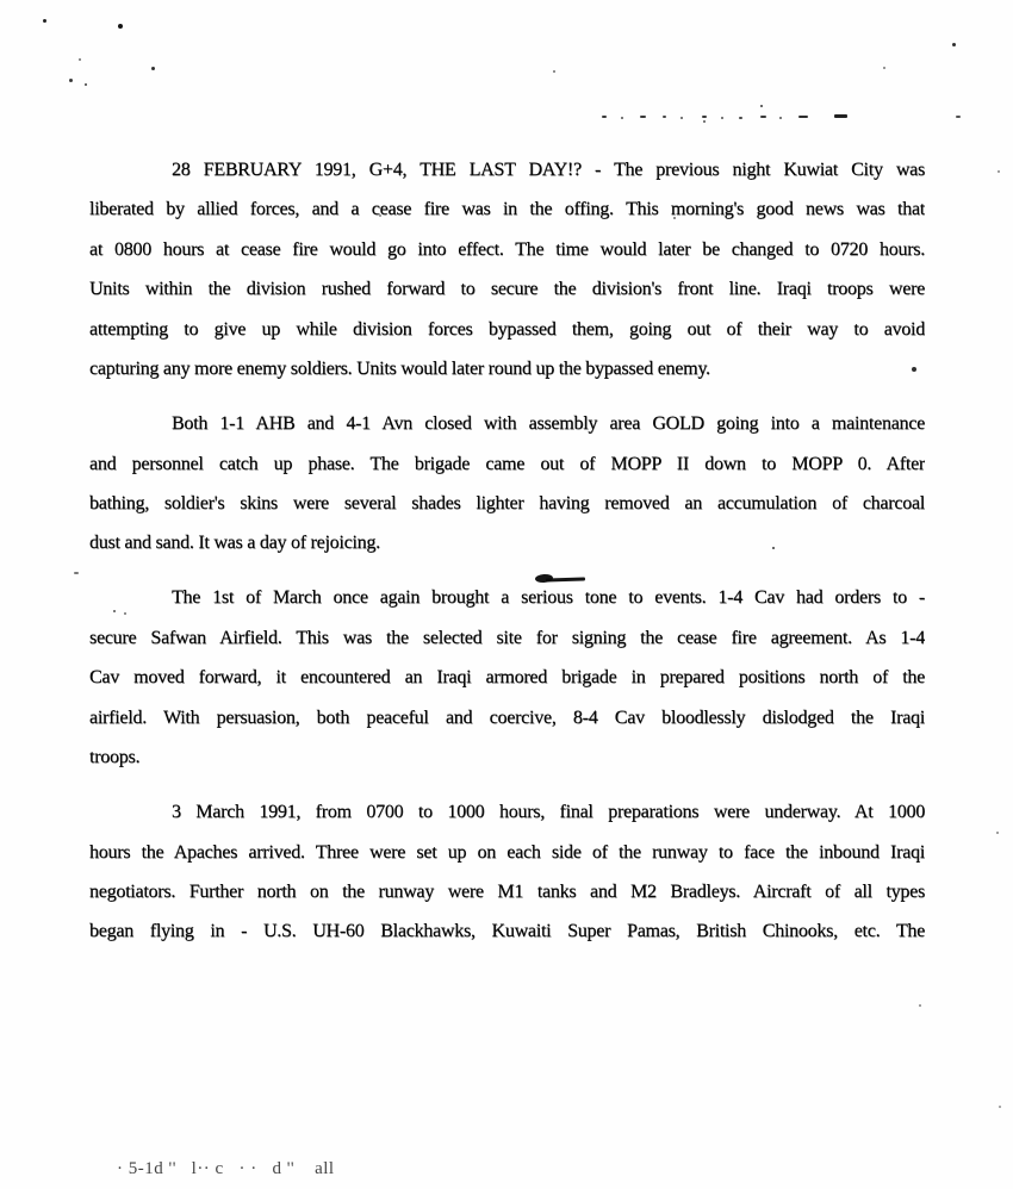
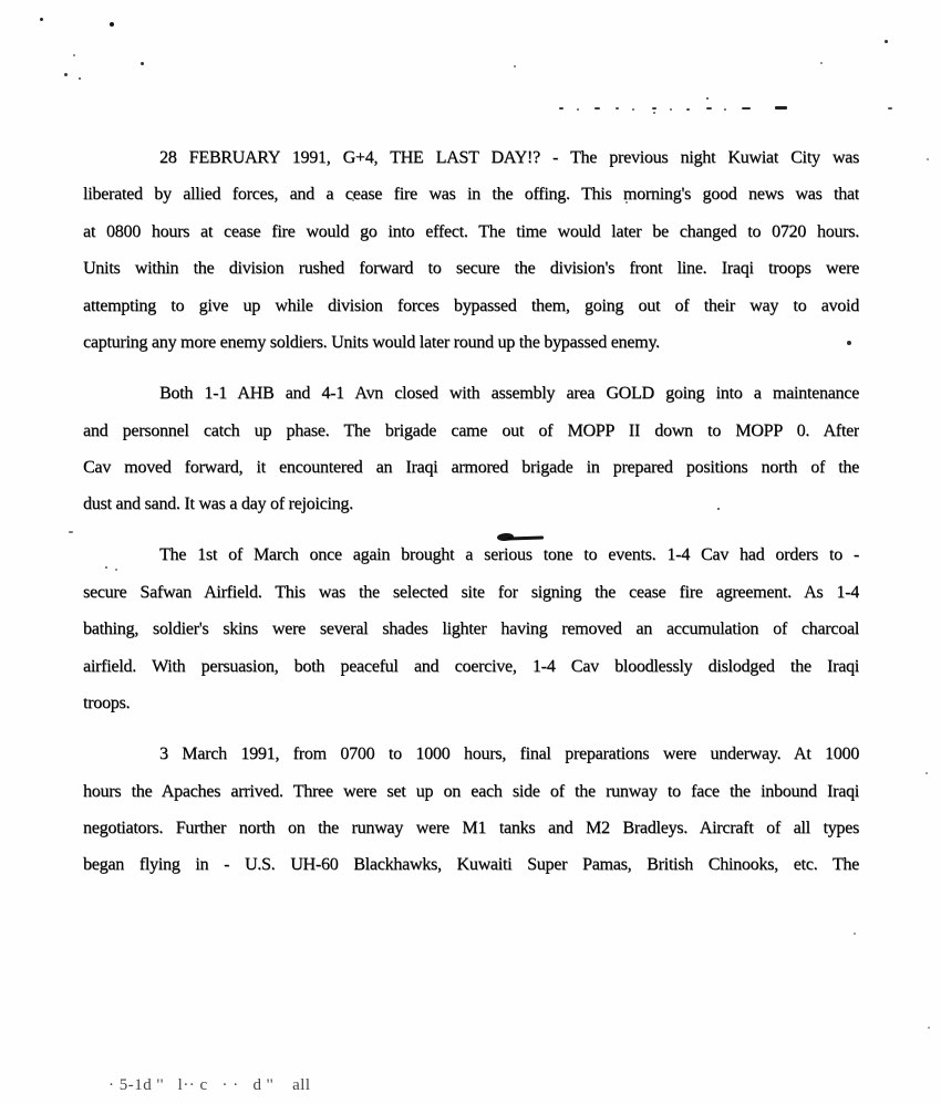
  28 FEBRUARY 1991, G+4, THE LAST DAY!? - The previous night Kuwiat City was
  liberated by allied forces, and a cease fire was in the offing. This morning's good news was that
  at 0800 hours at cease fire would go into effect. The time would later be changed to 0720 hours.
  Units within the division rushed forward to secure the division's front line. Iraqi troops were
  attempting to give up while division forces bypassed them, going out of their way to avoid
  capturing any more enemy soldiers. Units would later round up the bypassed enemy.
  Both 1-1 AHB and 4-1 Avn closed with assembly area GOLD going into a maintenance
  and personnel catch up phase. The brigade came out of MOPP II down to MOPP 0. After
- bathing, soldier's skins were several shades lighter having removed an accumulation of charcoal
+ Cav moved forward, it encountered an Iraqi armored brigade in prepared positions north of the
  dust and sand. It was a day of rejoicing.
  The 1st of March once again brought a serious tone to events. 1-4 Cav had orders to -
  secure Safwan Airfield. This was the selected site for signing the cease fire agreement. As 1-4
- Cav moved forward, it encountered an Iraqi armored brigade in prepared positions north of the
+ bathing, soldier's skins were several shades lighter having removed an accumulation of charcoal
- airfield. With persuasion, both peaceful and coercive, 8-4 Cav bloodlessly dislodged the Iraqi
+ airfield. With persuasion, both peaceful and coercive, 1-4 Cav bloodlessly dislodged the Iraqi
  troops.
  3 March 1991, from 0700 to 1000 hours, final preparations were underway. At 1000
  hours the Apaches arrived. Three were set up on each side of the runway to face the inbound Iraqi
  negotiators. Further north on the runway were M1 tanks and M2 Bradleys. Aircraft of all types
  began flying in - U.S. UH-60 Blackhawks, Kuwaiti Super Pamas, British Chinooks, etc. The
  · 5-1d '' l·· c · · d '' all
